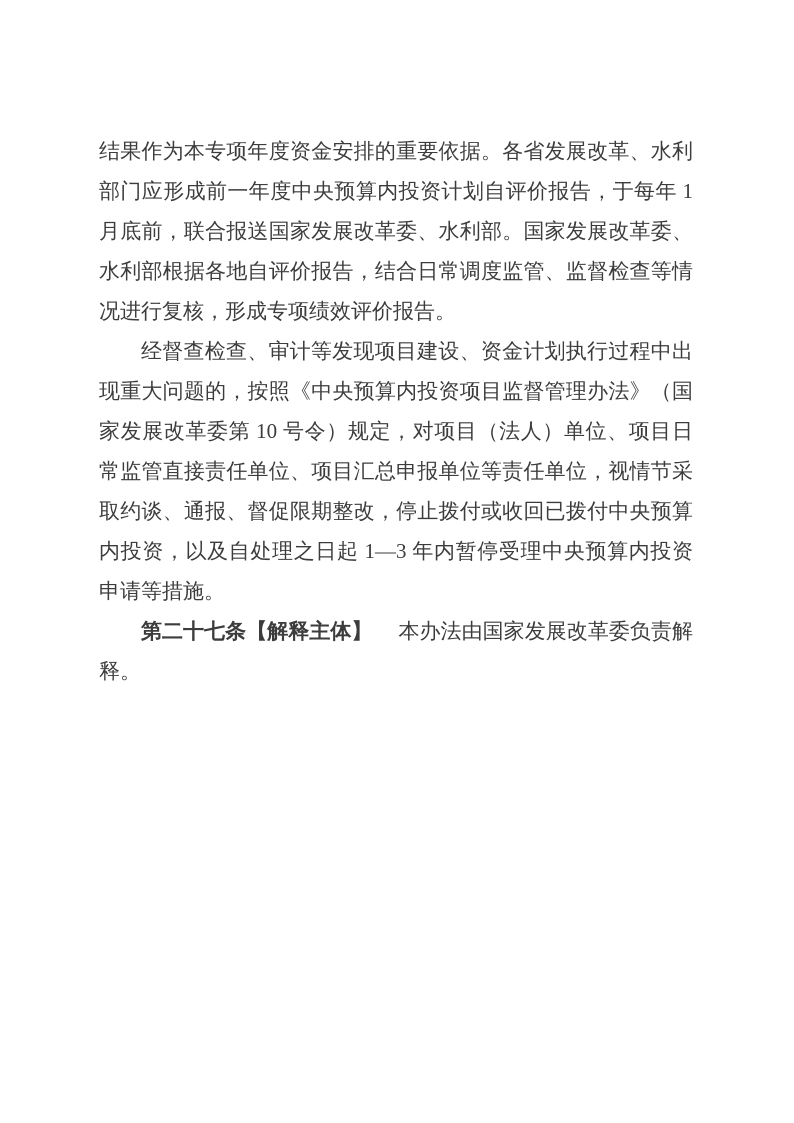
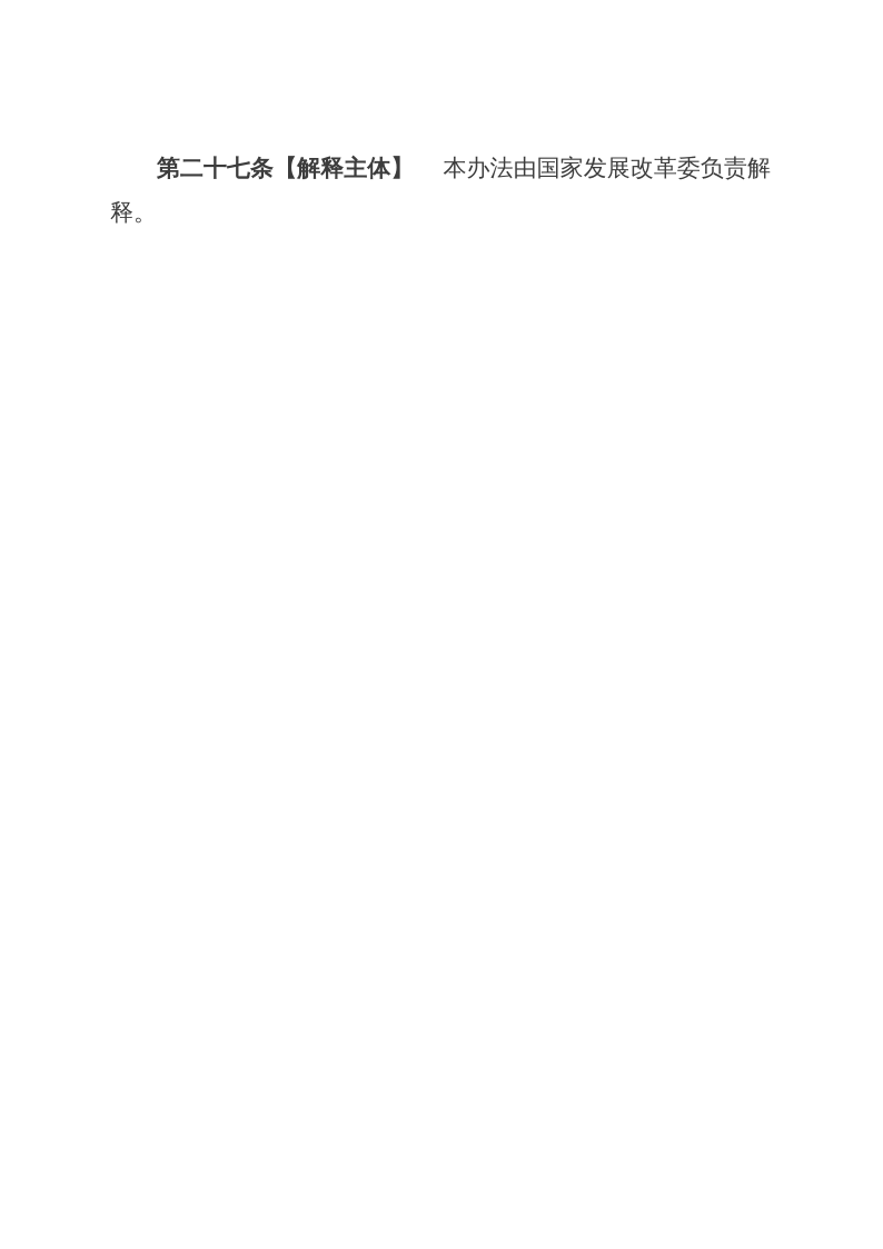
- 结果作为本专项年度资金安排的重要依据。各省发展改革、水利部门应形成前一年度中央预算内投资计划自评价报告，于每年 1 月底前，联合报送国家发展改革委、水利部。国家发展改革委、水利部根据各地自评价报告，结合日常调度监管、监督检查等情况进行复核，形成专项绩效评价报告。
- 经督查检查、审计等发现项目建设、资金计划执行过程中出现重大问题的，按照《中央预算内投资项目监督管理办法》（国家发展改革委第 10 号令）规定，对项目（法人）单位、项目日常监管直接责任单位、项目汇总申报单位等责任单位，视情节采取约谈、通报、督促限期整改，停止拨付或收回已拨付中央预算内投资，以及自处理之日起 1—3 年内暂停受理中央预算内投资申请等措施。
  第二十七条【解释主体】 本办法由国家发展改革委负责解释。
